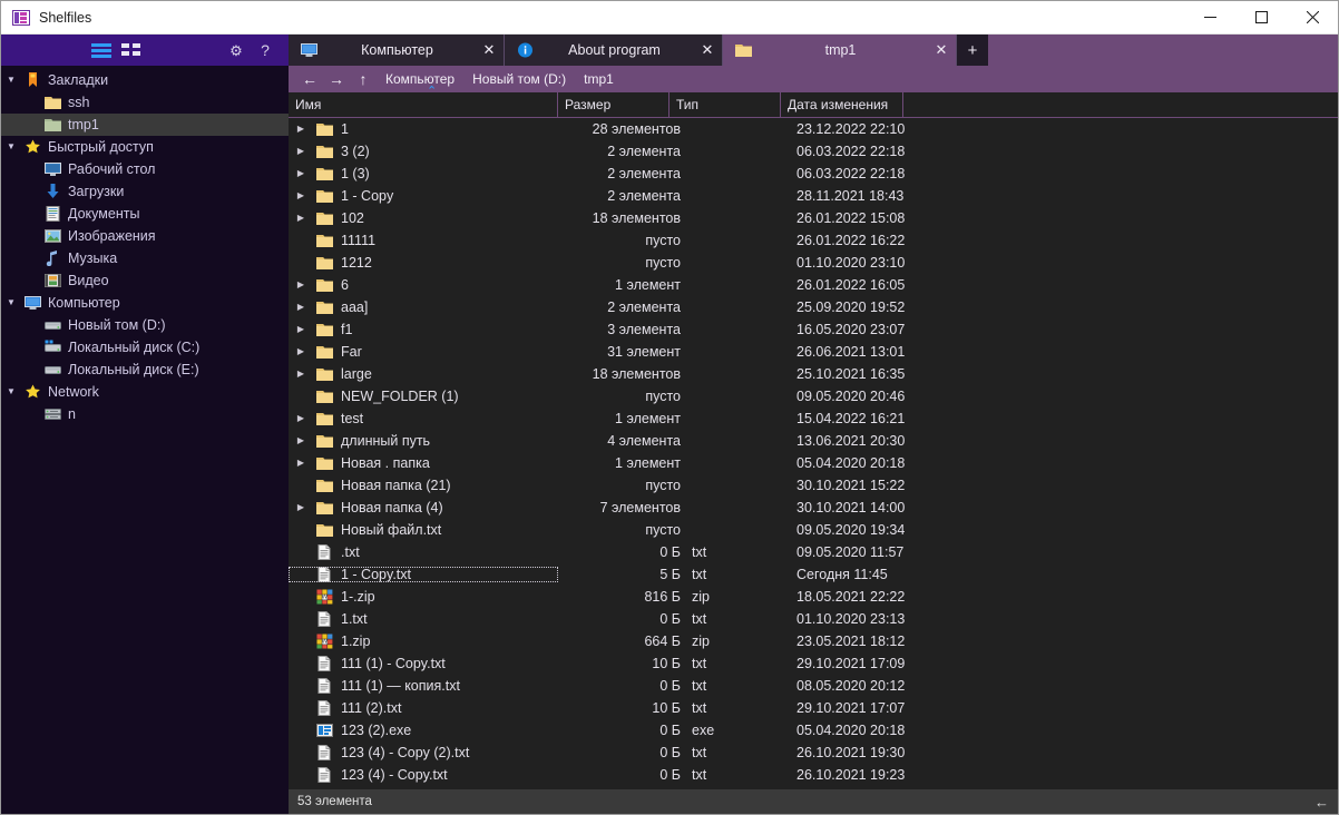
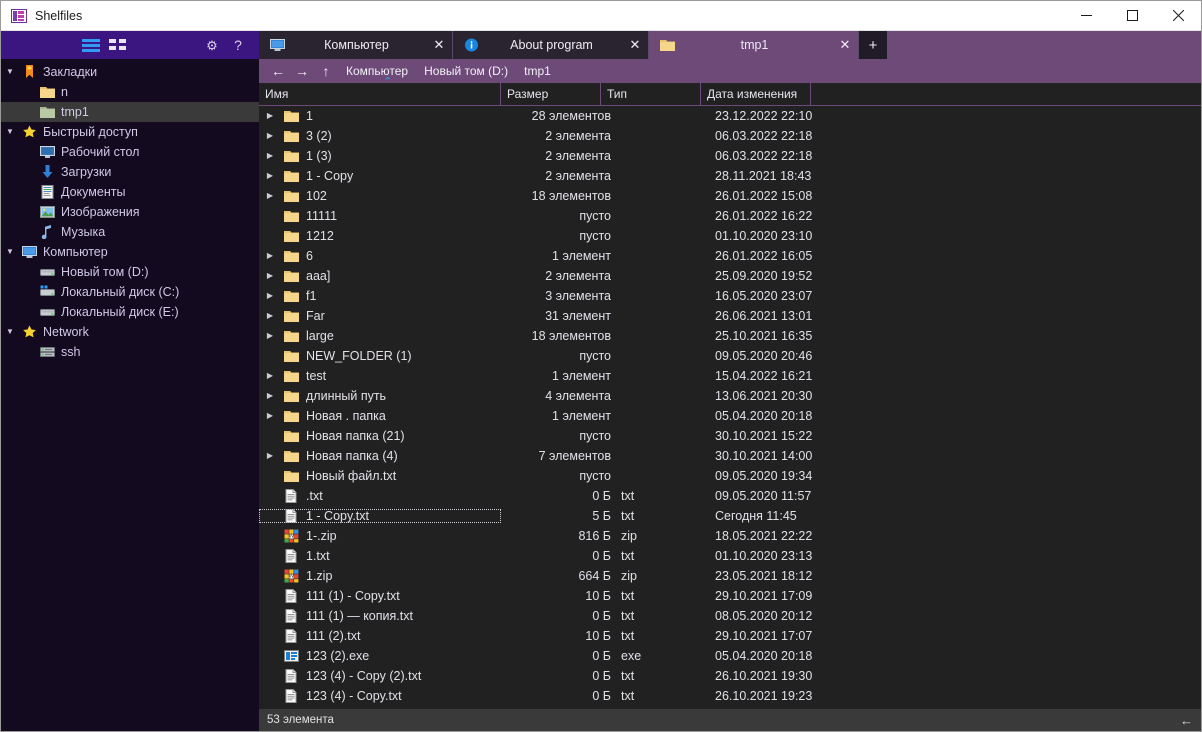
  Shelfiles
  ⚙
  ?
  ▼
  Закладки
- ssh
+ n
  tmp1
  ▼
  Быстрый доступ
  Рабочий стол
  Загрузки
  Документы
  Изображения
  Музыка
- Видео
  ▼
  Компьютер
  Новый том (D:)
  Локальный диск (C:)
  Локальный диск (E:)
  ▼
  Network
- n
+ ssh
  Компьютер
  ✕
  About program
  ✕
  tmp1
  ✕
  +
  ←
  →
  ↑
  Компьютер
  Новый том (D:)
  tmp1
  Имя
  ⌃
  Размер
  Тип
  Дата изменения
  ▶
  1
  28 элементов
  23.12.2022 22:10
  ▶
  3 (2)
  2 элемента
  06.03.2022 22:18
  ▶
  1 (3)
  2 элемента
  06.03.2022 22:18
  ▶
  1 - Copy
  2 элемента
  28.11.2021 18:43
  ▶
  102
  18 элементов
  26.01.2022 15:08
  11111
  пусто
  26.01.2022 16:22
  1212
  пусто
  01.10.2020 23:10
  ▶
  6
  1 элемент
  26.01.2022 16:05
  ▶
  aaa]
  2 элемента
  25.09.2020 19:52
  ▶
  f1
  3 элемента
  16.05.2020 23:07
  ▶
  Far
  31 элемент
  26.06.2021 13:01
  ▶
  large
  18 элементов
  25.10.2021 16:35
  NEW_FOLDER (1)
  пусто
  09.05.2020 20:46
  ▶
  test
  1 элемент
  15.04.2022 16:21
  ▶
  длинный путь
  4 элемента
  13.06.2021 20:30
  ▶
  Новая . папка
  1 элемент
  05.04.2020 20:18
  Новая папка (21)
  пусто
  30.10.2021 15:22
  ▶
  Новая папка (4)
  7 элементов
  30.10.2021 14:00
  Новый файл.txt
  пусто
  09.05.2020 19:34
  .txt
  0 Б
  txt
  09.05.2020 11:57
  1 - Copy.txt
  5 Б
  txt
  Сегодня 11:45
  1-.zip
  816 Б
  zip
  18.05.2021 22:22
  1.txt
  0 Б
  txt
  01.10.2020 23:13
  1.zip
  664 Б
  zip
  23.05.2021 18:12
  111 (1) - Copy.txt
  10 Б
  txt
  29.10.2021 17:09
  111 (1) — копия.txt
  0 Б
  txt
  08.05.2020 20:12
  111 (2).txt
  10 Б
  txt
  29.10.2021 17:07
  123 (2).exe
  0 Б
  exe
  05.04.2020 20:18
  123 (4) - Copy (2).txt
  0 Б
  txt
  26.10.2021 19:30
  123 (4) - Copy.txt
  0 Б
  txt
  26.10.2021 19:23
  53 элемента
  ←
